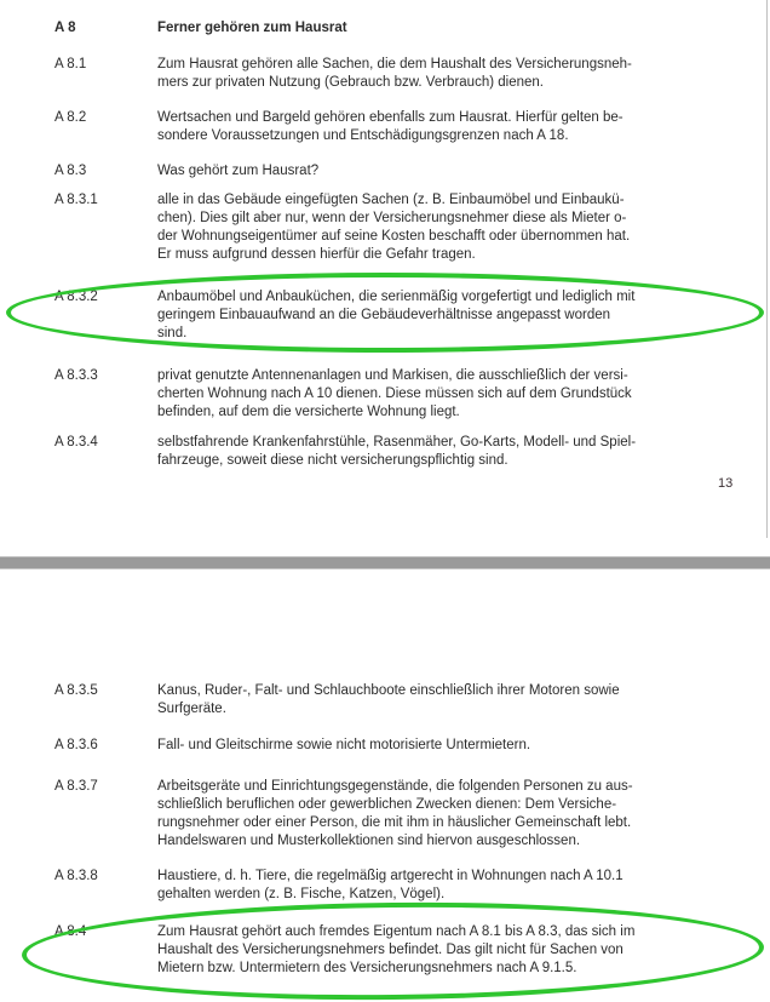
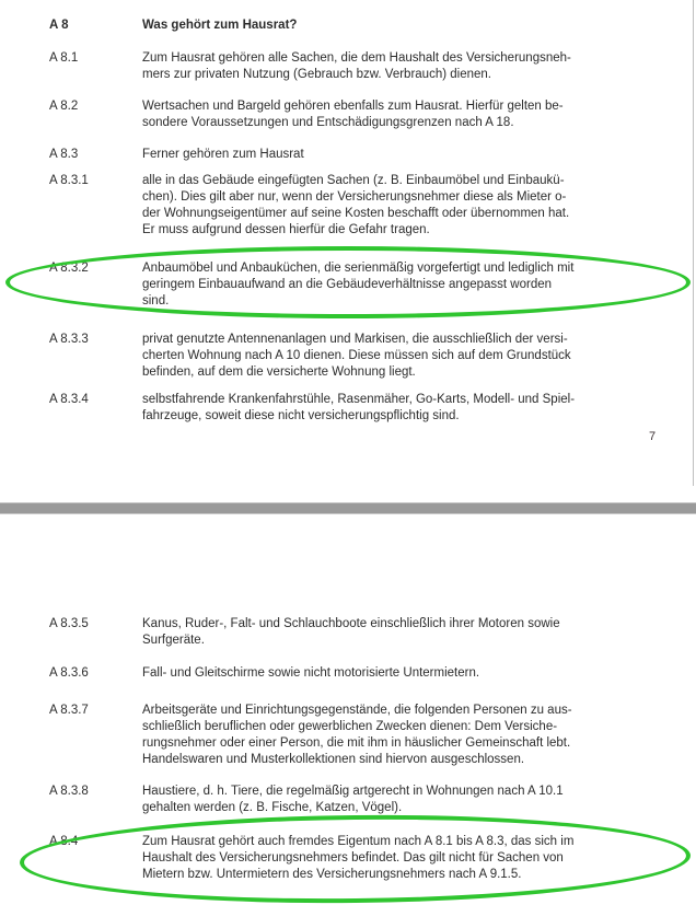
  A 8
- Ferner gehören zum Hausrat
+ Was gehört zum Hausrat?
  A 8.1
  Zum Hausrat gehören alle Sachen, die dem Haushalt des Versicherungsneh-
  mers zur privaten Nutzung (Gebrauch bzw. Verbrauch) dienen.
  A 8.2
  Wertsachen und Bargeld gehören ebenfalls zum Hausrat. Hierfür gelten be-
  sondere Voraussetzungen und Entschädigungsgrenzen nach A 18.
  A 8.3
- Was gehört zum Hausrat?
+ Ferner gehören zum Hausrat
  A 8.3.1
  alle in das Gebäude eingefügten Sachen (z. B. Einbaumöbel und Einbaukü-
  chen). Dies gilt aber nur, wenn der Versicherungsnehmer diese als Mieter o-
  der Wohnungseigentümer auf seine Kosten beschafft oder übernommen hat.
  Er muss aufgrund dessen hierfür die Gefahr tragen.
  A 8.3.2
  Anbaumöbel und Anbauküchen, die serienmäßig vorgefertigt und lediglich mit
  geringem Einbauaufwand an die Gebäudeverhältnisse angepasst worden
  sind.
  A 8.3.3
  privat genutzte Antennenanlagen und Markisen, die ausschließlich der versi-
  cherten Wohnung nach A 10 dienen. Diese müssen sich auf dem Grundstück
  befinden, auf dem die versicherte Wohnung liegt.
  A 8.3.4
  selbstfahrende Krankenfahrstühle, Rasenmäher, Go-Karts, Modell- und Spiel-
  fahrzeuge, soweit diese nicht versicherungspflichtig sind.
- 13
+ 7
  A 8.3.5
  Kanus, Ruder-, Falt- und Schlauchboote einschließlich ihrer Motoren sowie
  Surfgeräte.
  A 8.3.6
  Fall- und Gleitschirme sowie nicht motorisierte Untermietern.
  A 8.3.7
  Arbeitsgeräte und Einrichtungsgegenstände, die folgenden Personen zu aus-
  schließlich beruflichen oder gewerblichen Zwecken dienen: Dem Versiche-
  rungsnehmer oder einer Person, die mit ihm in häuslicher Gemeinschaft lebt.
  Handelswaren und Musterkollektionen sind hiervon ausgeschlossen.
  A 8.3.8
  Haustiere, d. h. Tiere, die regelmäßig artgerecht in Wohnungen nach A 10.1
  gehalten werden (z. B. Fische, Katzen, Vögel).
  A 8.4
  Zum Hausrat gehört auch fremdes Eigentum nach A 8.1 bis A 8.3, das sich im
  Haushalt des Versicherungsnehmers befindet. Das gilt nicht für Sachen von
  Mietern bzw. Untermietern des Versicherungsnehmers nach A 9.1.5.
